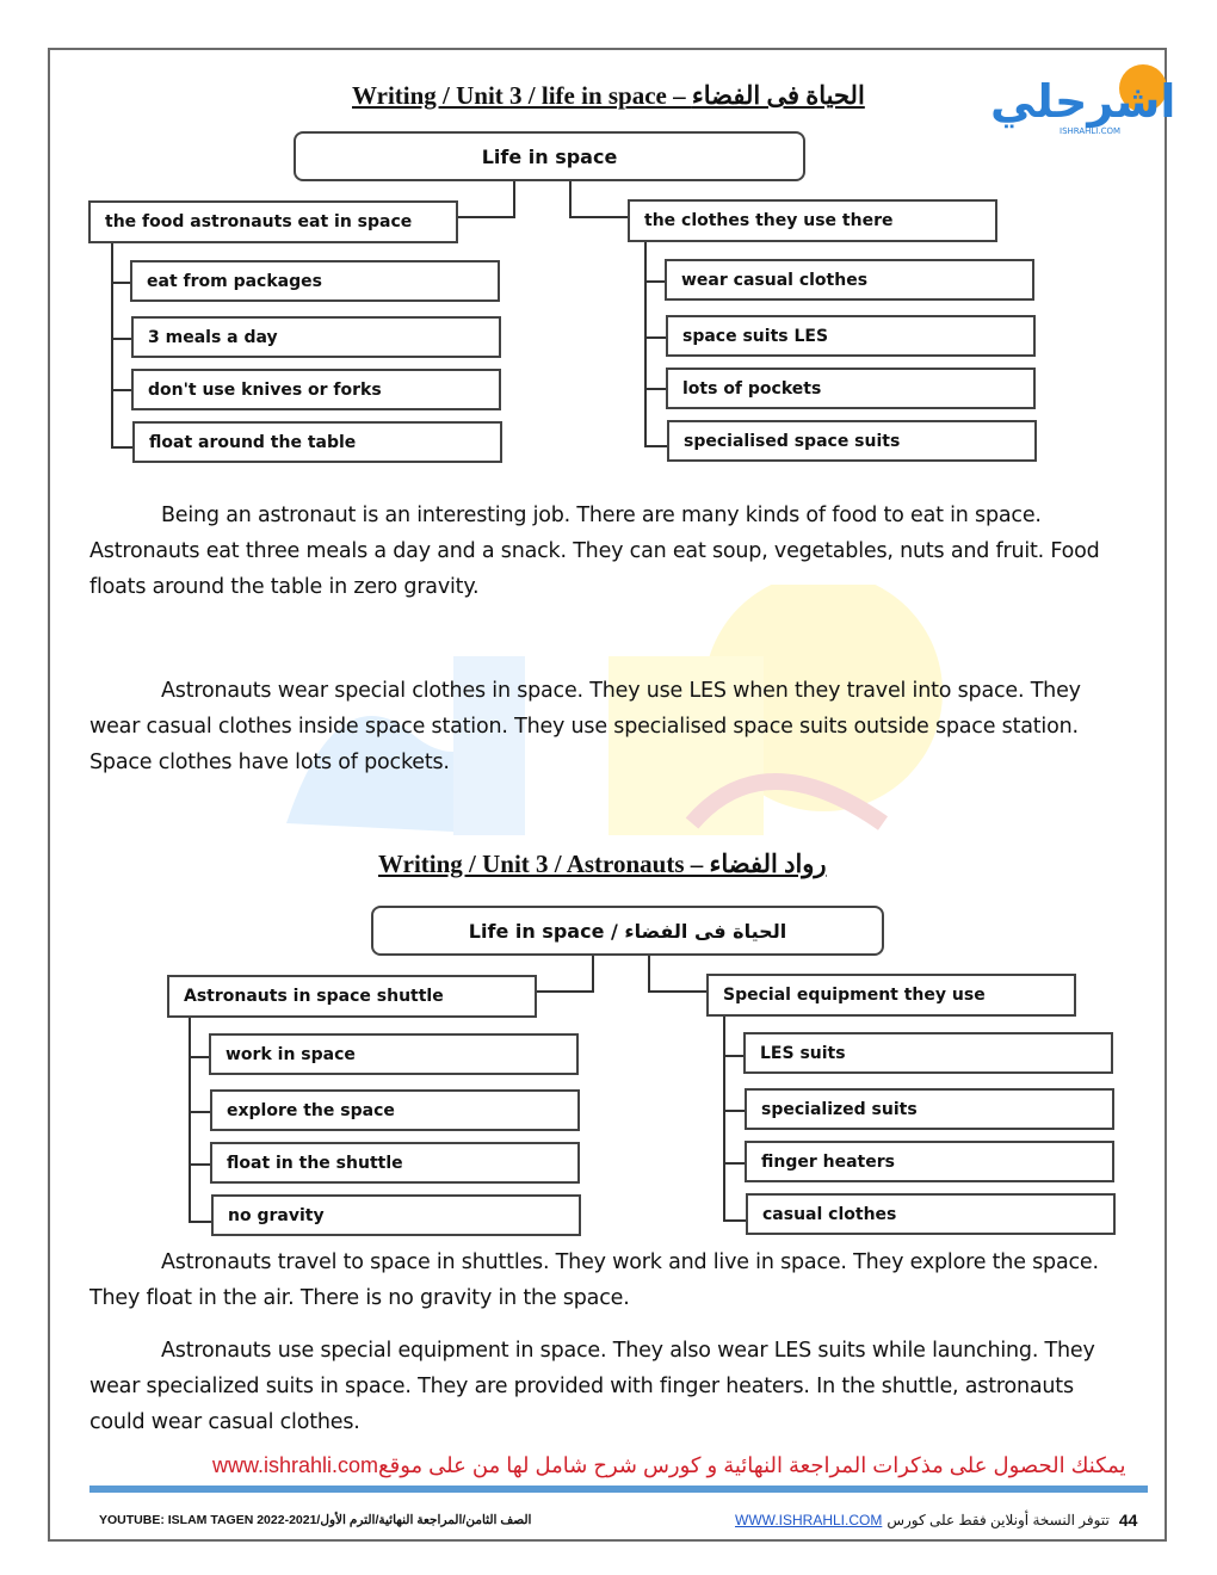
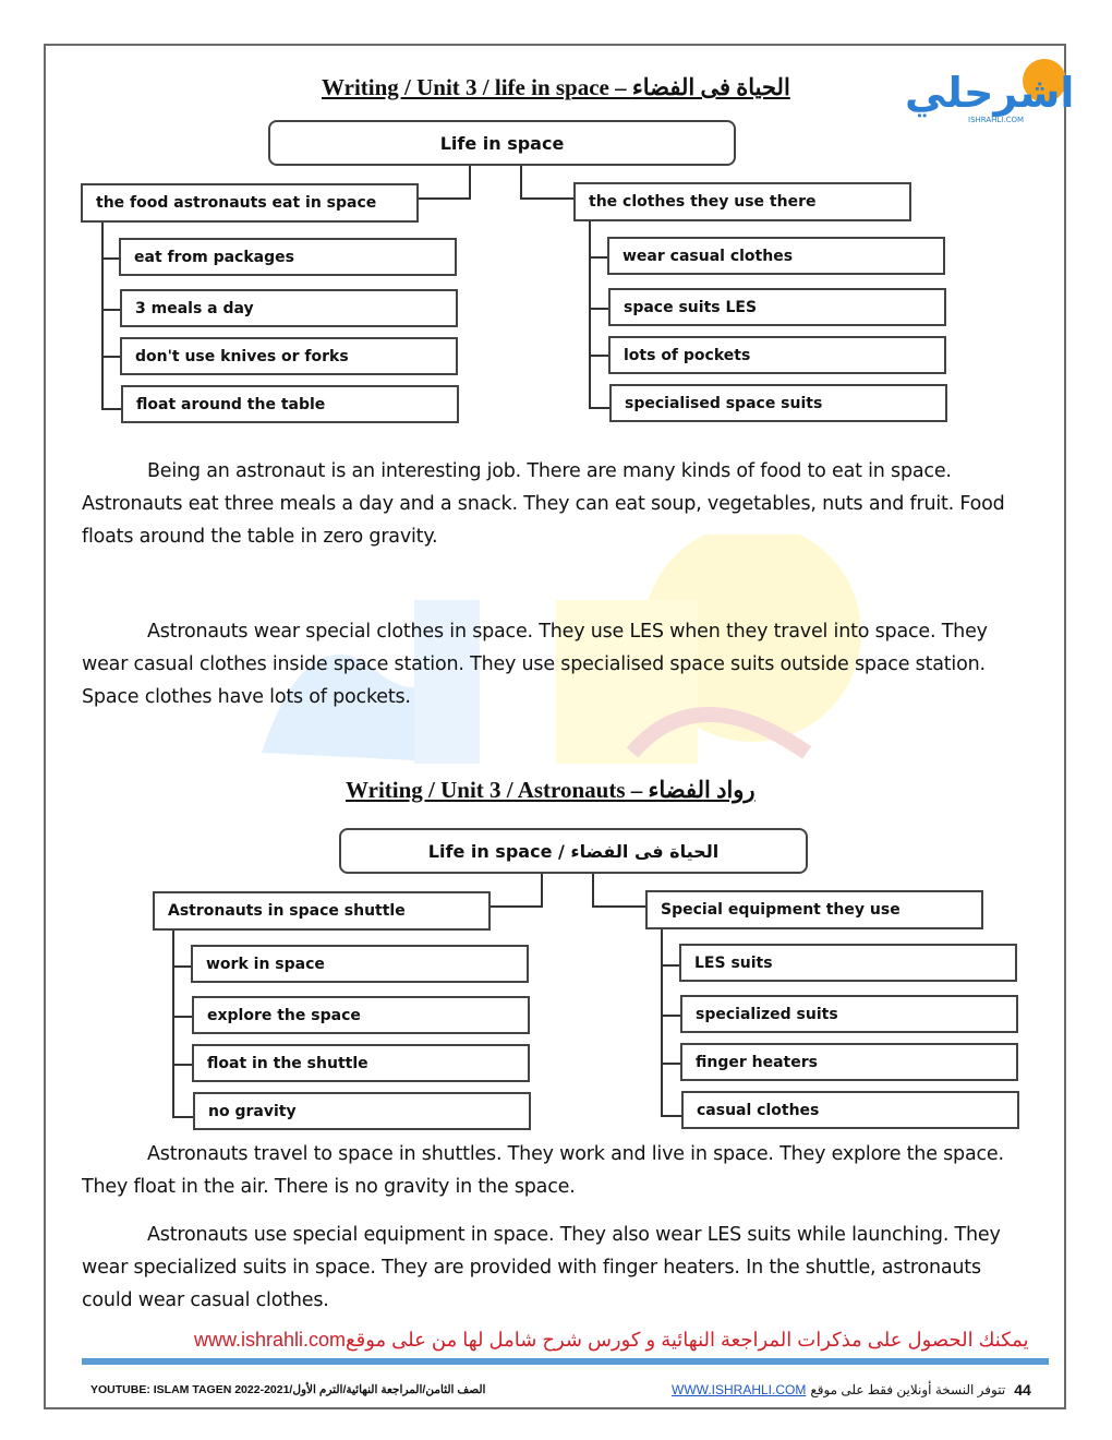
  اشرحلي
  ISHRAHLI.COM
  Writing / Unit 3 / life in space – الحياة فى الفضاء
  Life in space
  the food astronauts eat in space
  eat from packages
  3 meals a day
  don't use knives or forks
  float around the table
  the clothes they use there
  wear casual clothes
  space suits LES
  lots of pockets
  specialised space suits
  Being an astronaut is an interesting job. There are many kinds of food to eat in space. Astronauts eat three meals a day and a snack. They can eat soup, vegetables, nuts and fruit. Food floats around the table in zero gravity.
  Astronauts wear special clothes in space. They use LES when they travel into space. They wear casual clothes inside space station. They use specialised space suits outside space station. Space clothes have lots of pockets.
  Writing / Unit 3 / Astronauts – رواد الفضاء
  Life in space / الحياة فى الفضاء
  Astronauts in space shuttle
  work in space
  explore the space
  float in the shuttle
  no gravity
  Special equipment they use
  LES suits
  specialized suits
  finger heaters
  casual clothes
  Astronauts travel to space in shuttles. They work and live in space. They explore the space. They float in the air. There is no gravity in the space.
  Astronauts use special equipment in space. They also wear LES suits while launching. They wear specialized suits in space. They are provided with finger heaters. In the shuttle, astronauts could wear casual clothes.
  www.ishrahli.com
  يمكنك الحصول على مذكرات المراجعة النهائية و كورس شرح شامل لها من على موقع
  YOUTUBE: ISLAM TAGEN 2022-2021/الصف الثامن/المراجعة النهائية/الترم الأول
  WWW.ISHRAHLI.COM
- تتوفر النسخة أونلاين فقط على كورس
+ تتوفر النسخة أونلاين فقط على موقع
  44
